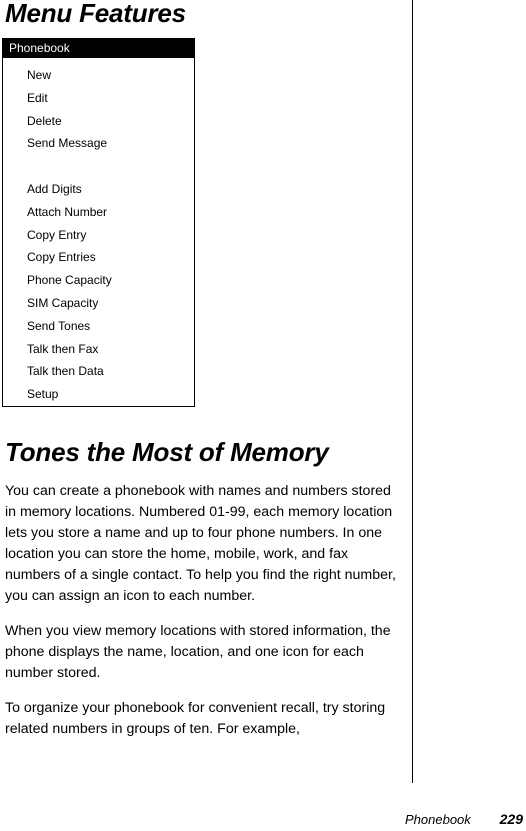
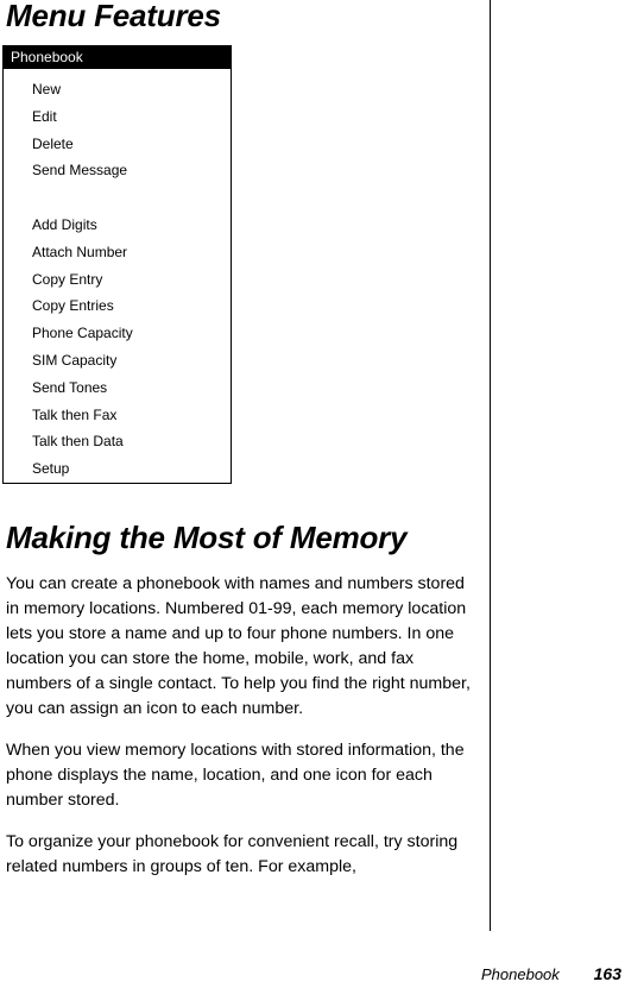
  Menu Features
  Phonebook
  New
  Edit
  Delete
  Send Message
  Add Digits
  Attach Number
  Copy Entry
  Copy Entries
  Phone Capacity
  SIM Capacity
  Send Tones
  Talk then Fax
  Talk then Data
  Setup
- Tones the Most of Memory
+ Making the Most of Memory
  You can create a phonebook with names and numbers stored in memory locations. Numbered 01-99, each memory location lets you store a name and up to four phone numbers. In one location you can store the home, mobile, work, and fax numbers of a single contact. To help you find the right number, you can assign an icon to each number.
  When you view memory locations with stored information, the phone displays the name, location, and one icon for each number stored.
  To organize your phonebook for convenient recall, try storing related numbers in groups of ten. For example,
  Phonebook
- 229
+ 163
